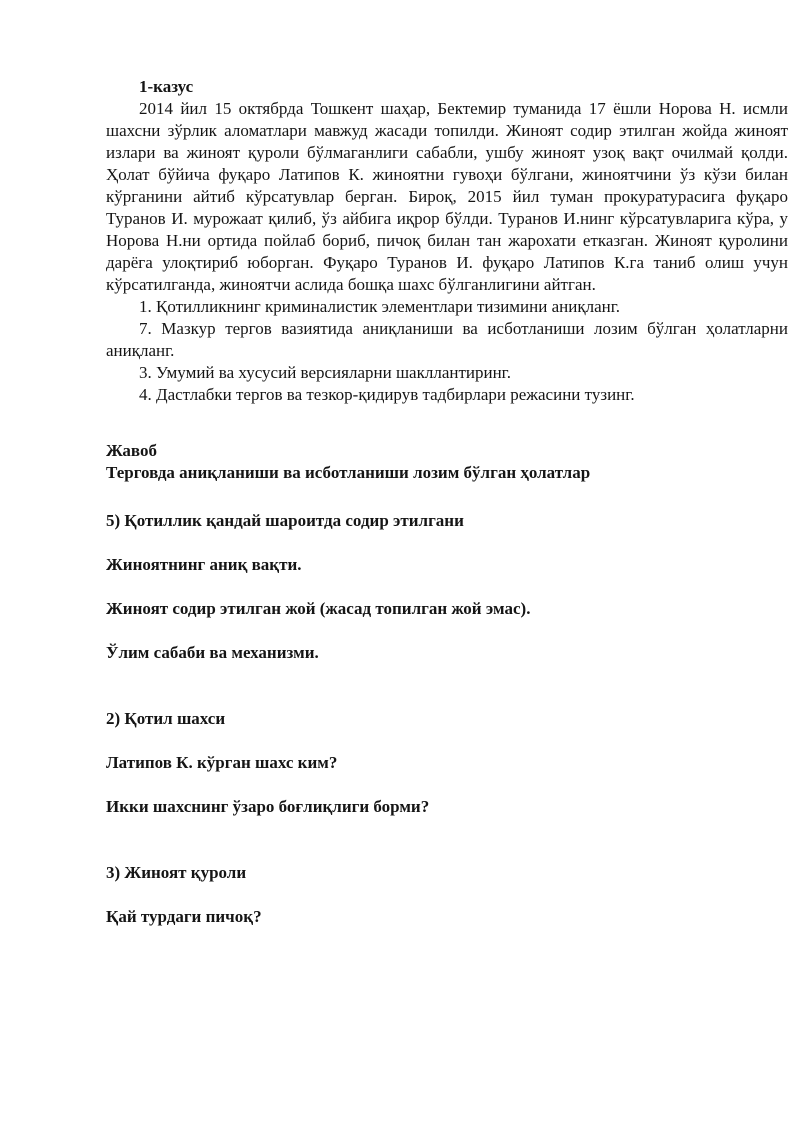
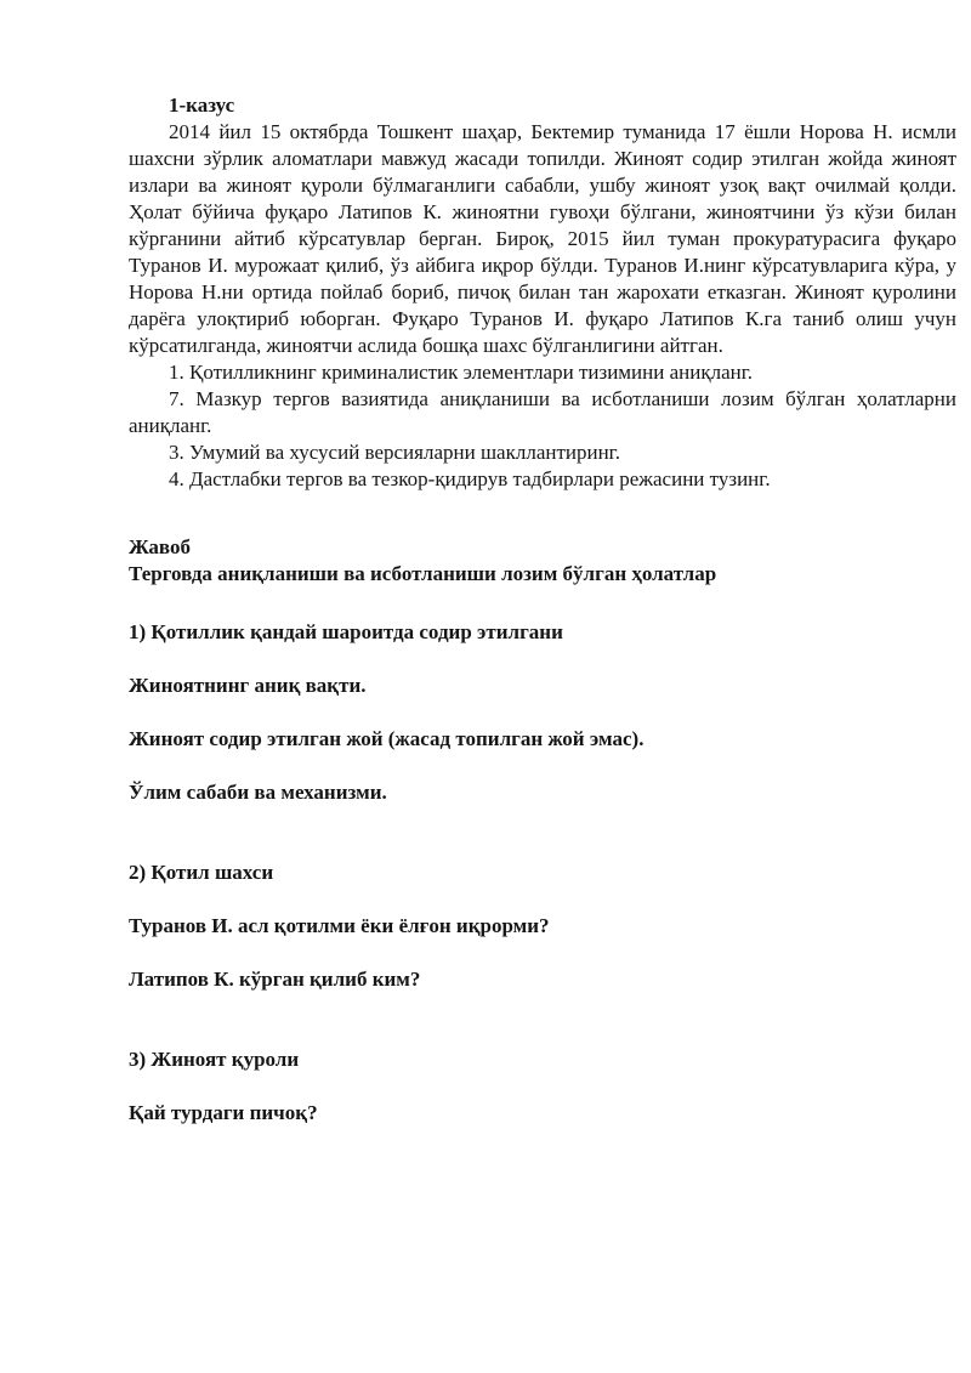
  1-казус
  2014 йил 15 октябрда Тошкент шаҳар, Бектемир туманида 17 ёшли Норова Н. исмли шахсни зўрлик аломатлари мавжуд жасади топилди. Жиноят содир этилган жойда жиноят излари ва жиноят қуроли бўлмаганлиги сабабли, ушбу жиноят узоқ вақт очилмай қолди. Ҳолат бўйича фуқаро Латипов К. жиноятни гувоҳи бўлгани, жиноятчини ўз кўзи билан кўрганини айтиб кўрсатувлар берган. Бироқ, 2015 йил туман прокуратурасига фуқаро Туранов И. мурожаат қилиб, ўз айбига иқрор бўлди. Туранов И.нинг кўрсатувларига кўра, у Норова Н.ни ортида пойлаб бориб, пичоқ билан тан жарохати етказган. Жиноят қуролини дарёга улоқтириб юборган. Фуқаро Туранов И. фуқаро Латипов К.га таниб олиш учун кўрсатилганда, жиноятчи аслида бошқа шахс бўлганлигини айтган.
  1. Қотилликнинг криминалистик элементлари тизимини аниқланг.
  7. Мазкур тергов вазиятида аниқланиши ва исботланиши лозим бўлган ҳолатларни аниқланг.
  3. Умумий ва хусусий версияларни шакллантиринг.
  4. Дастлабки тергов ва тезкор-қидирув тадбирлари режасини тузинг.
  Жавоб
  Терговда аниқланиши ва исботланиши лозим бўлган ҳолатлар
- 5) Қотиллик қандай шароитда содир этилгани
+ 1) Қотиллик қандай шароитда содир этилгани
  Жиноятнинг аниқ вақти.
  Жиноят содир этилган жой (жасад топилган жой эмас).
  Ўлим сабаби ва механизми.
  2) Қотил шахси
+ Туранов И. асл қотилми ёки ёлғон иқрорми?
- Латипов К. кўрган шахс ким?
+ Латипов К. кўрган қилиб ким?
- Икки шахснинг ўзаро боғлиқлиги борми?
  3) Жиноят қуроли
  Қай турдаги пичоқ?
